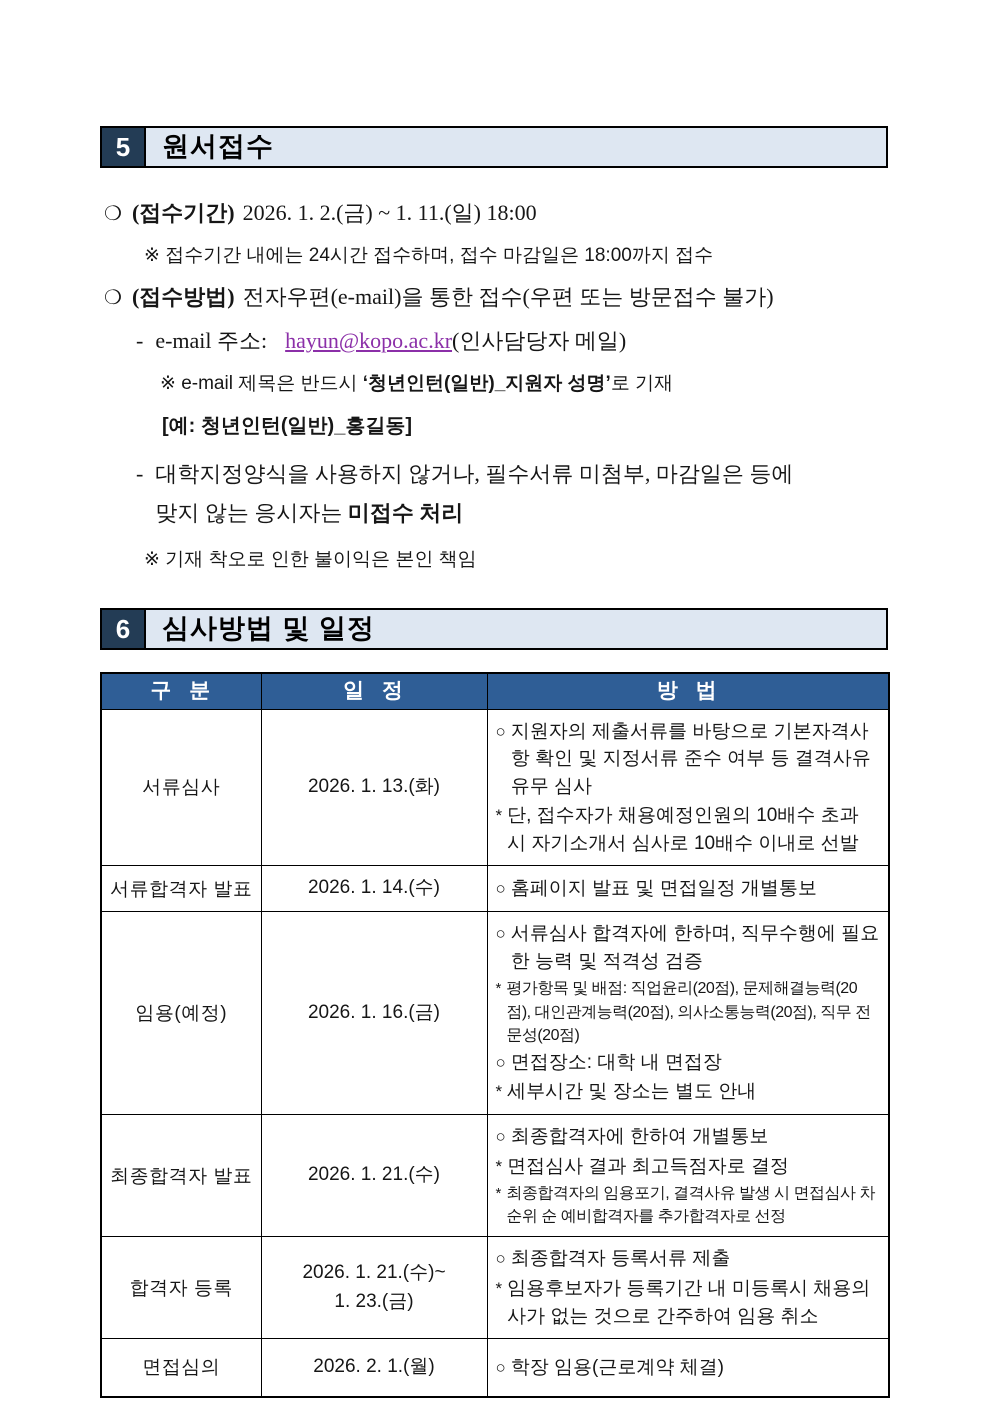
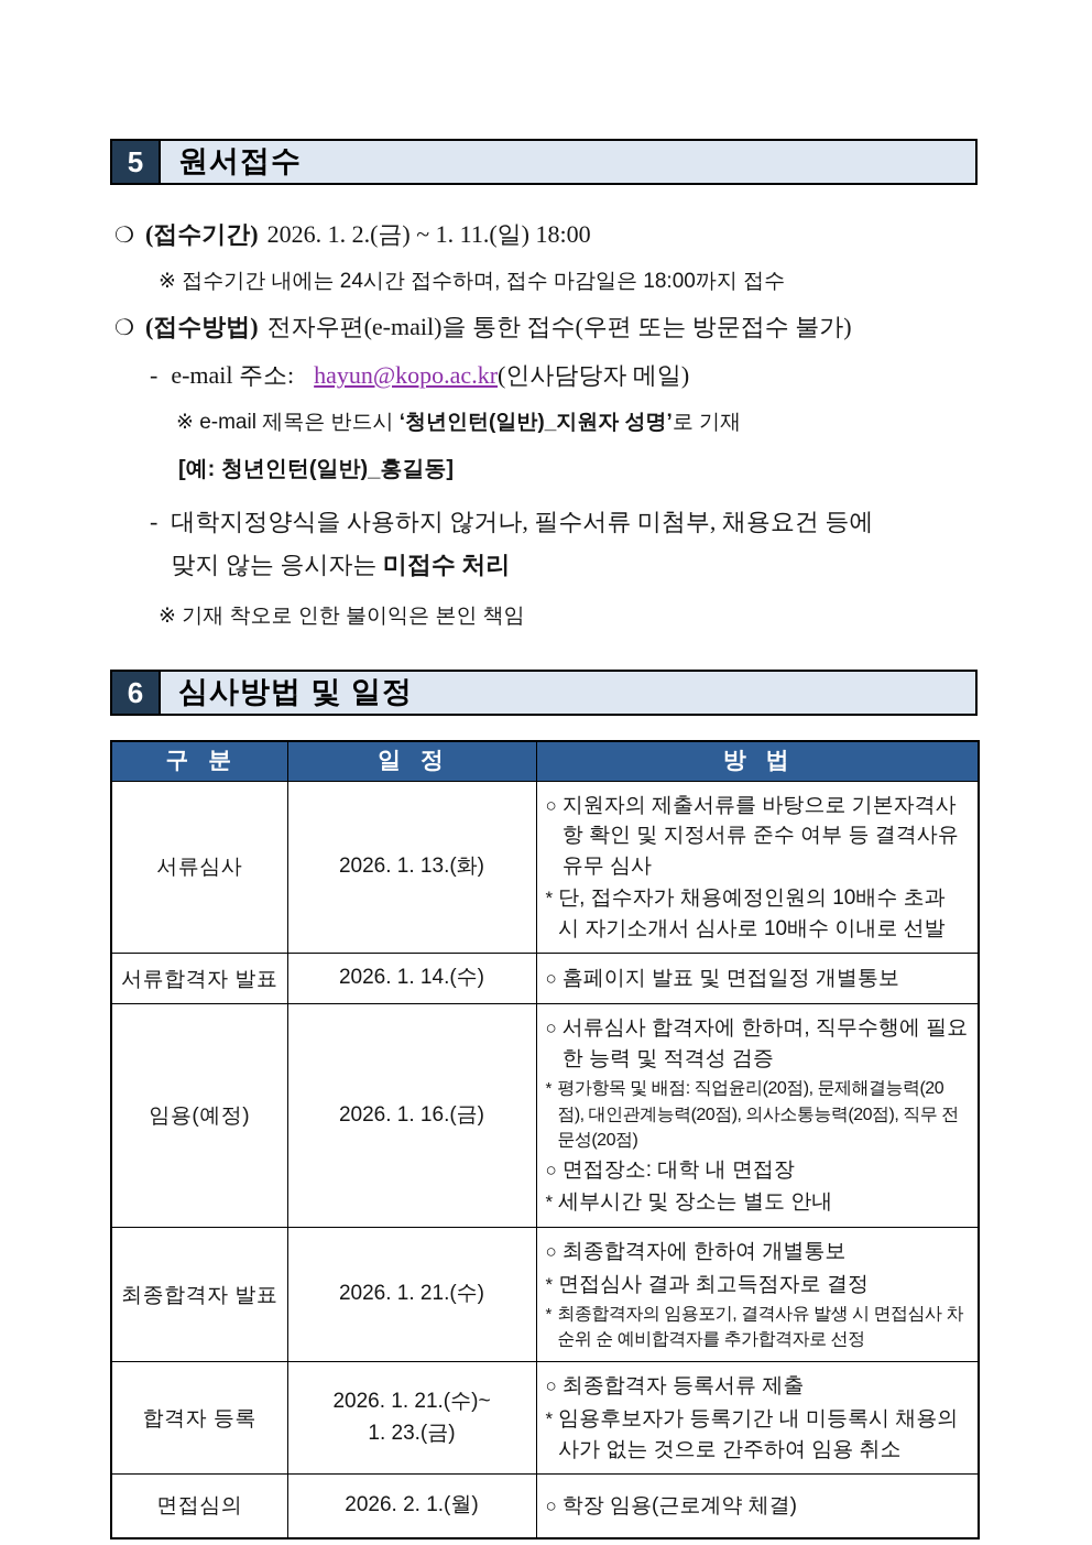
  5
  원서접수
  ❍
  (접수기간)
  2026. 1. 2.(금) ~ 1. 11.(일) 18:00
  ※ 접수기간 내에는 24시간 접수하며, 접수 마감일은 18:00까지 접수
  ❍
  (접수방법)
  전자우편(e-mail)을 통한 접수(우편 또는 방문접수 불가)
  -
  e-mail 주소:
  hayun@kopo.ac.kr
  (인사담당자 메일)
  ※ e-mail 제목은 반드시 ‘청년인턴(일반)_지원자 성명’로 기재
  [예: 청년인턴(일반)_홍길동]
  -
- 대학지정양식을 사용하지 않거나, 필수서류 미첨부, 마감일은 등에
+ 대학지정양식을 사용하지 않거나, 필수서류 미첨부, 채용요건 등에
  맞지 않는 응시자는 미접수 처리
  ※ 기재 착오로 인한 불이익은 본인 책임
  6
  심사방법 및 일정
  구 분	일 정	방 법
  서류심사	2026. 1. 13.(화)	○ 지원자의 제출서류를 바탕으로 기본자격사항 확인 및 지정서류 준수 여부 등 결격사유 유무 심사 * 단, 접수자가 채용예정인원의 10배수 초과 시 자기소개서 심사로 10배수 이내로 선발
  서류합격자 발표	2026. 1. 14.(수)	○ 홈페이지 발표 및 면접일정 개별통보
  임용(예정)	2026. 1. 16.(금)	○ 서류심사 합격자에 한하며, 직무수행에 필요한 능력 및 적격성 검증 * 평가항목 및 배점: 직업윤리(20점), 문제해결능력(20점), 대인관계능력(20점), 의사소통능력(20점), 직무 전문성(20점) ○ 면접장소: 대학 내 면접장 * 세부시간 및 장소는 별도 안내
  최종합격자 발표	2026. 1. 21.(수)	○ 최종합격자에 한하여 개별통보 * 면접심사 결과 최고득점자로 결정 * 최종합격자의 임용포기, 결격사유 발생 시 면접심사 차순위 순 예비합격자를 추가합격자로 선정
  합격자 등록	2026. 1. 21.(수)~ 1. 23.(금)	○ 최종합격자 등록서류 제출 * 임용후보자가 등록기간 내 미등록시 채용의사가 없는 것으로 간주하여 임용 취소
  면접심의	2026. 2. 1.(월)	○ 학장 임용(근로계약 체결)
